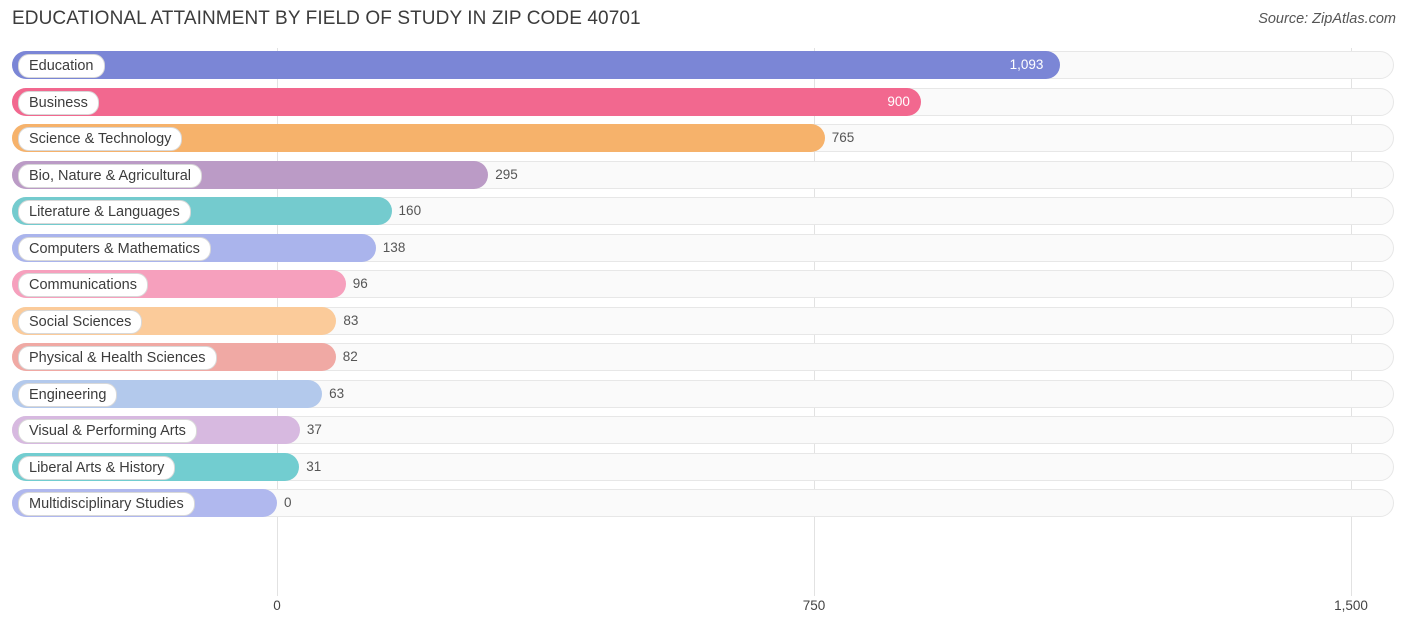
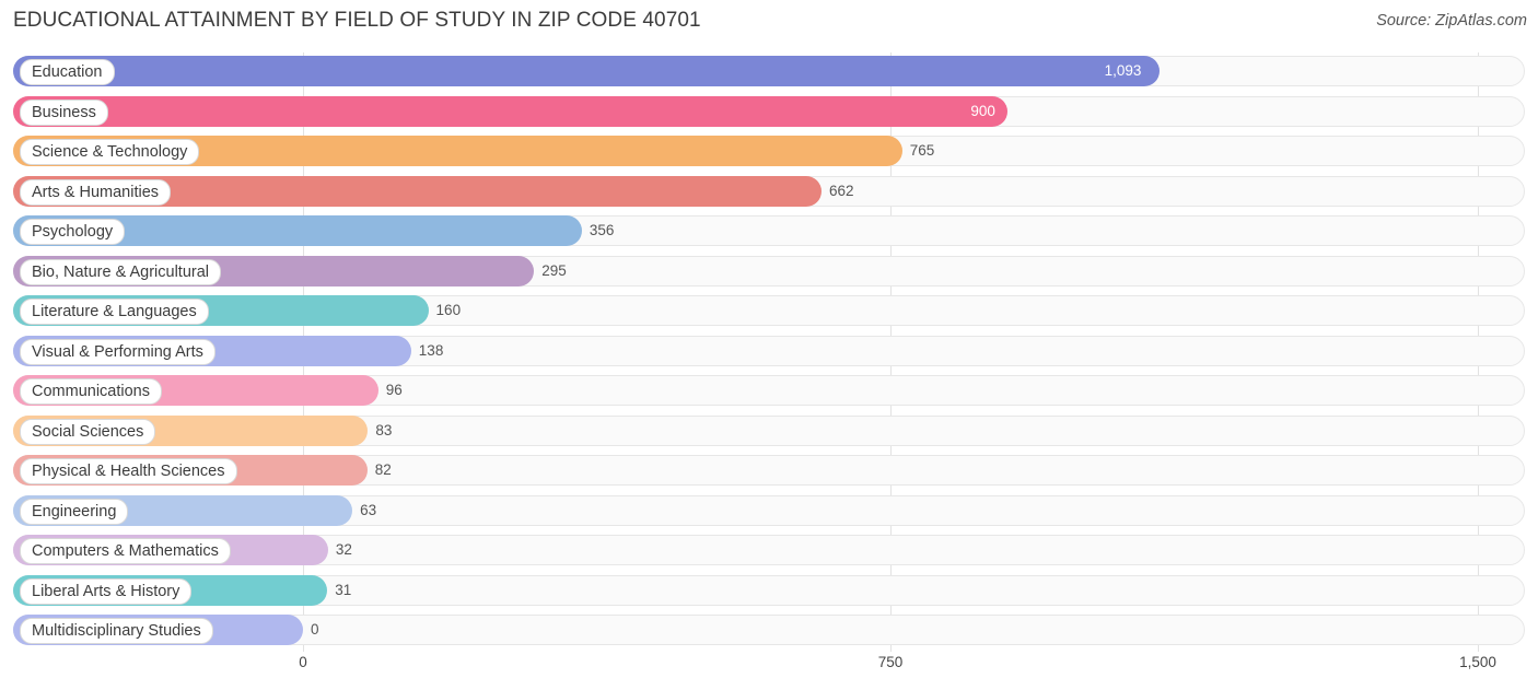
  EDUCATIONAL ATTAINMENT BY FIELD OF STUDY IN ZIP CODE 40701
  Source: ZipAtlas.com
  Education
  1,093
  Business
  900
  Science & Technology
  765
+ Arts & Humanities
+ 662
+ Psychology
+ 356
  Bio, Nature & Agricultural
  295
  Literature & Languages
  160
- Computers & Mathematics
+ Visual & Performing Arts
  138
  Communications
  96
  Social Sciences
  83
  Physical & Health Sciences
  82
  Engineering
  63
- Visual & Performing Arts
+ Computers & Mathematics
- 37
+ 32
  Liberal Arts & History
  31
  Multidisciplinary Studies
  0
  0
  750
  1,500
